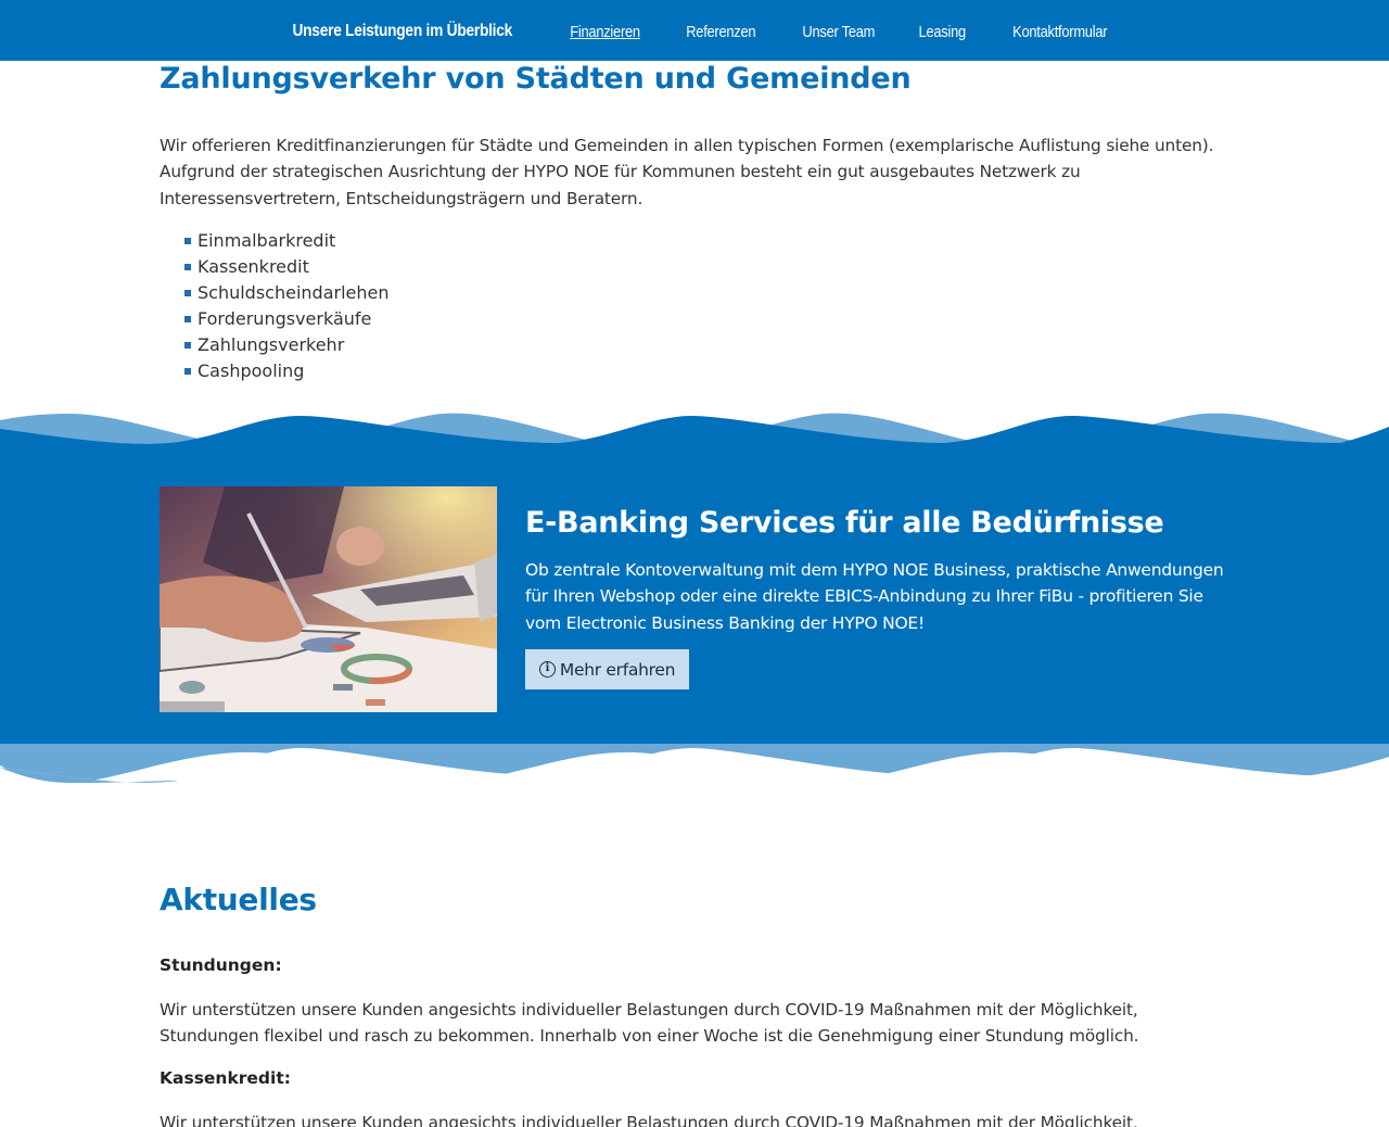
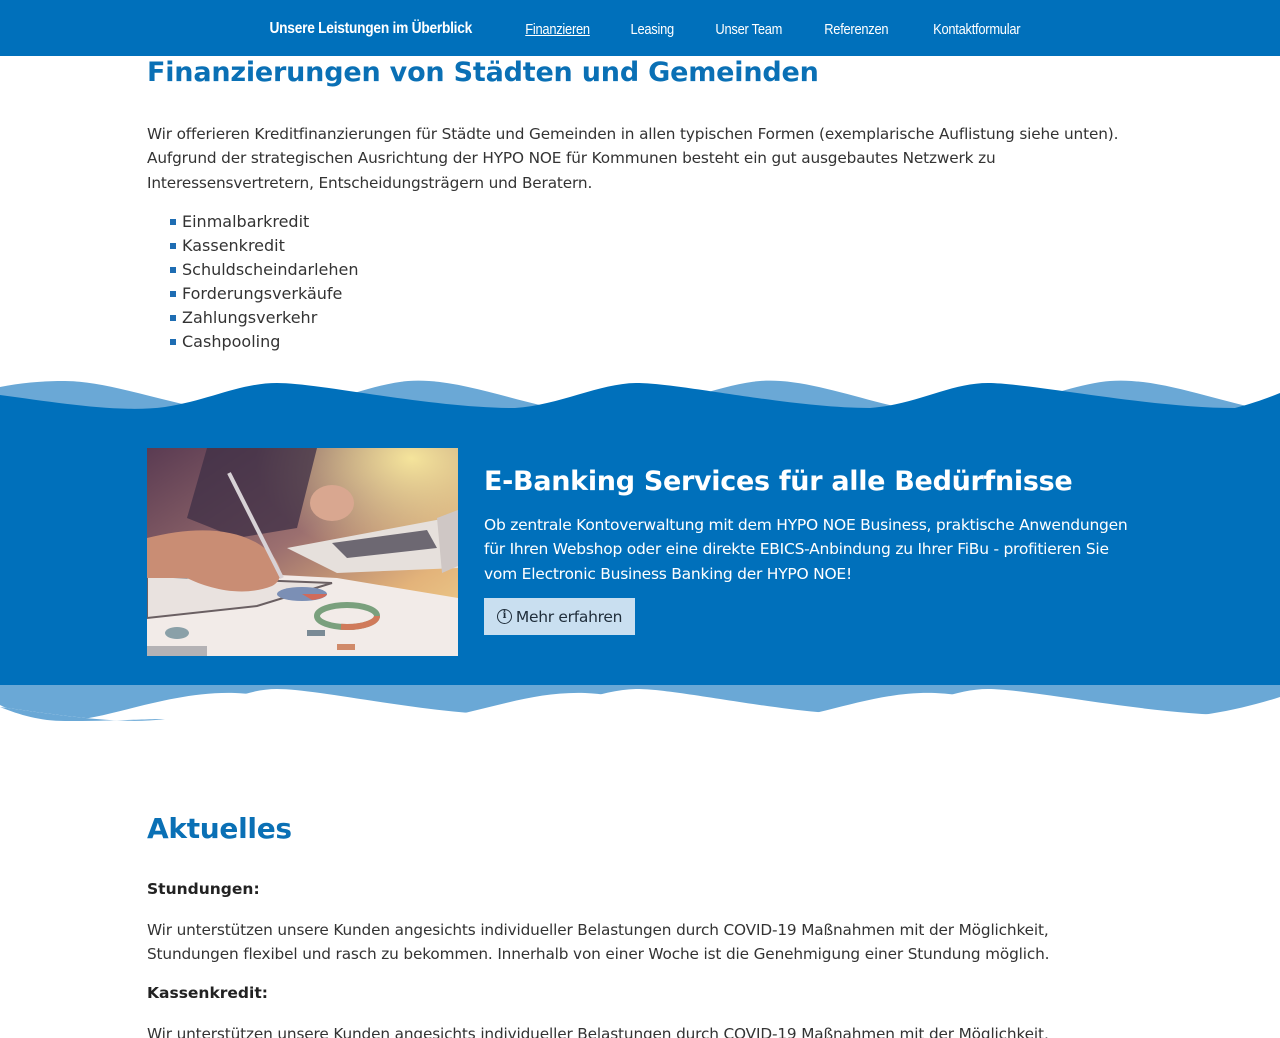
  Unsere Leistungen im Überblick
  Finanzieren
- Referenzen
+ Leasing
  Unser Team
- Leasing
+ Referenzen
  Kontaktformular
- Zahlungsverkehr von Städten und Gemeinden
+ Finanzierungen von Städten und Gemeinden
  Wir offerieren Kreditfinanzierungen für Städte und Gemeinden in allen typischen Formen (exemplarische Auflistung siehe unten). Aufgrund der strategischen Ausrichtung der HYPO NOE für Kommunen besteht ein gut ausgebautes Netzwerk zu Interessensvertretern, Entscheidungsträgern und Beratern.
  Einmalbarkredit
  Kassenkredit
  Schuldscheindarlehen
  Forderungsverkäufe
  Zahlungsverkehr
  Cashpooling
  E-Banking Services für alle Bedürfnisse
  Ob zentrale Kontoverwaltung mit dem HYPO NOE Business, praktische Anwendungen für Ihren Webshop oder eine direkte EBICS-Anbindung zu Ihrer FiBu - profitieren Sie vom Electronic Business Banking der HYPO NOE!
  i
  Mehr erfahren
  Aktuelles
  Stundungen:
  Wir unterstützen unsere Kunden angesichts individueller Belastungen durch COVID-19 Maßnahmen mit der Möglichkeit, Stundungen flexibel und rasch zu bekommen. Innerhalb von einer Woche ist die Genehmigung einer Stundung möglich.
  Kassenkredit:
  Wir unterstützen unsere Kunden angesichts individueller Belastungen durch COVID-19 Maßnahmen mit der Möglichkeit,
